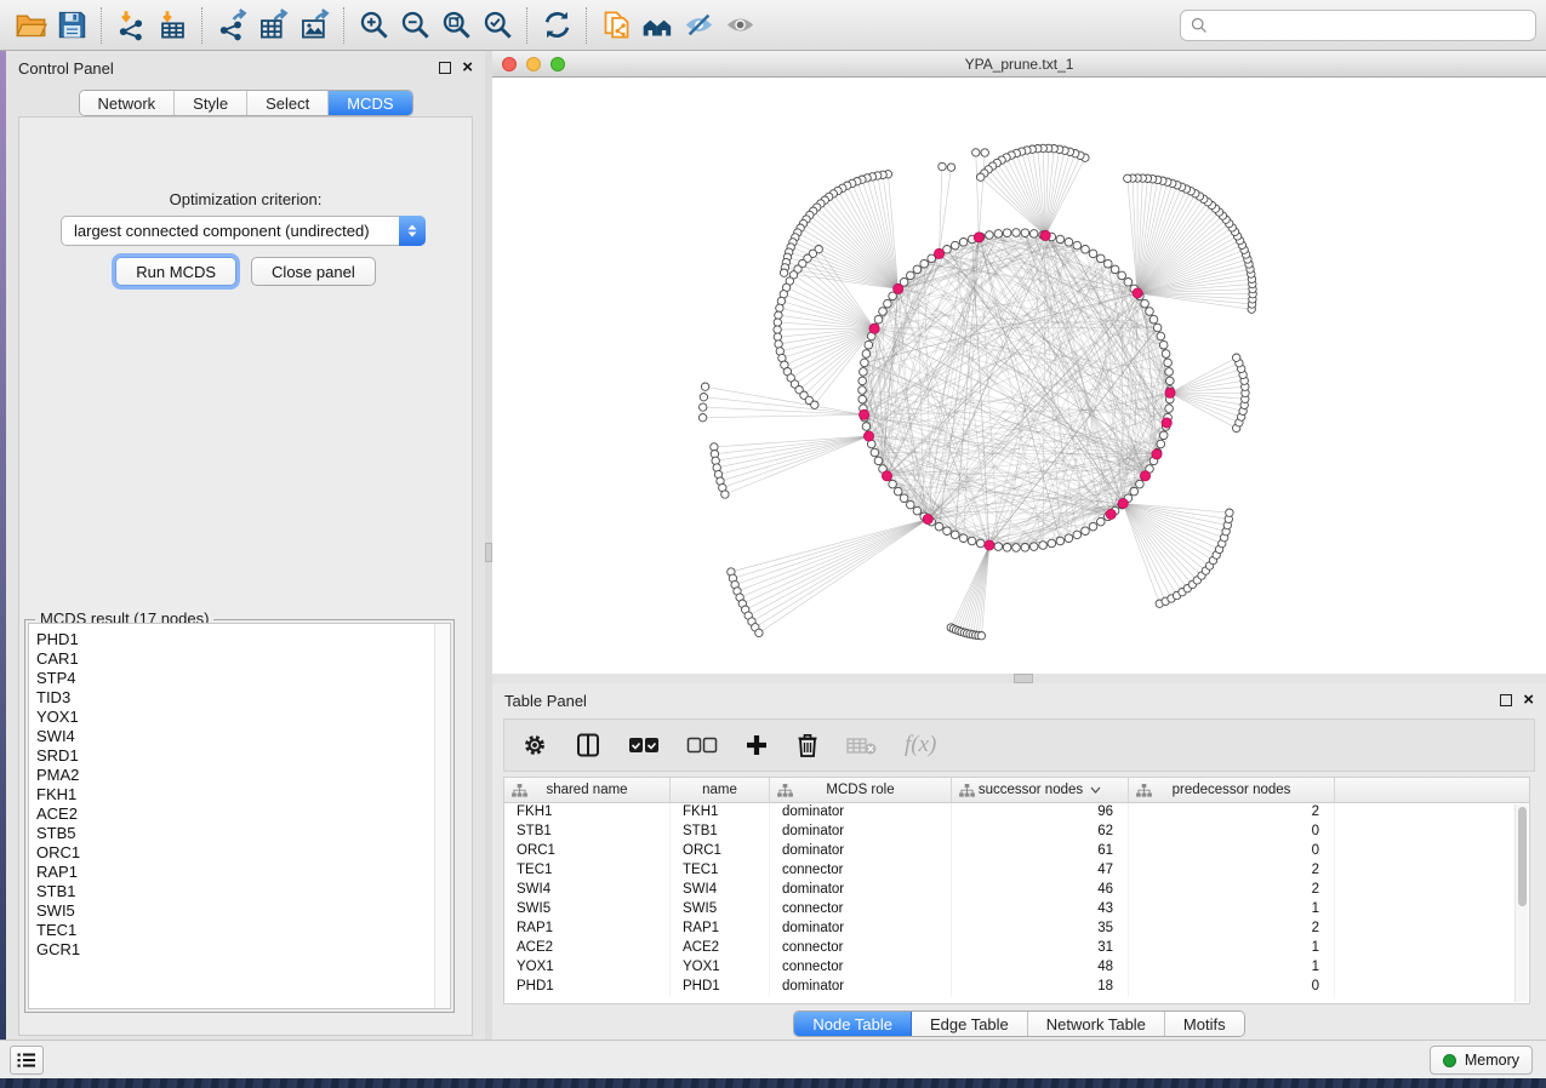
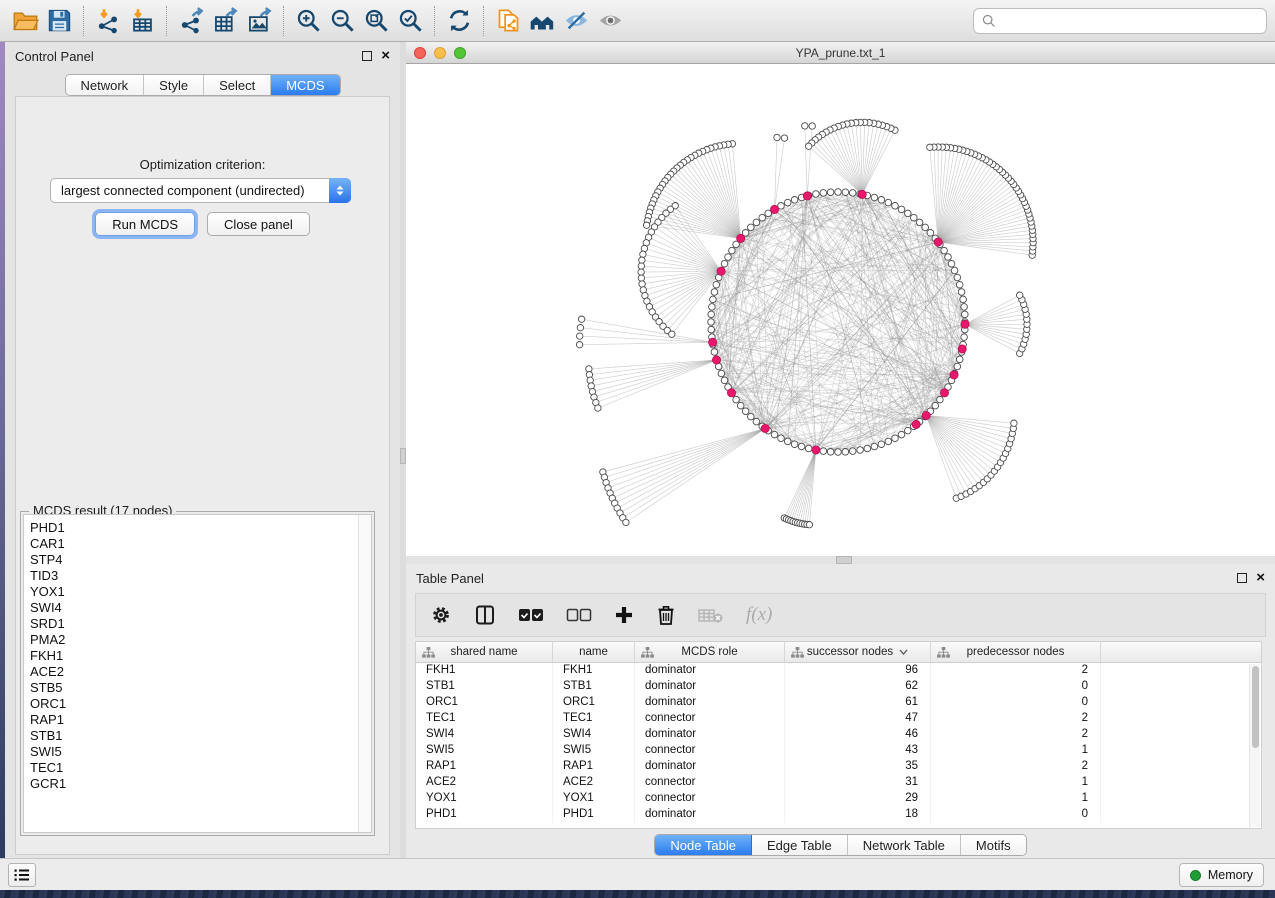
  Control Panel
  ×
  Network
  Style
  Select
  MCDS
  Optimization criterion:
  largest connected component (undirected)
  Run MCDS
  Close panel
  MCDS result (17 nodes)
  PHD1
  CAR1
  STP4
  TID3
  YOX1
  SWI4
  SRD1
  PMA2
  FKH1
  ACE2
  STB5
  ORC1
  RAP1
  STB1
  SWI5
  TEC1
  GCR1
  YPA_prune.txt_1
  Table Panel
  ×
  f(x)
  shared name
  name
  MCDS role
  successor nodes
  predecessor nodes
  FKH1
  FKH1
  dominator
  96
  2
  STB1
  STB1
  dominator
  62
  0
  ORC1
  ORC1
  dominator
  61
  0
  TEC1
  TEC1
  connector
  47
  2
  SWI4
  SWI4
  dominator
  46
  2
  SWI5
  SWI5
  connector
  43
  1
  RAP1
  RAP1
  dominator
  35
  2
  ACE2
  ACE2
  connector
  31
  1
  YOX1
  YOX1
  connector
- 48
+ 29
  1
  PHD1
  PHD1
  dominator
  18
  0
  Node Table
  Edge Table
  Network Table
  Motifs
  Memory
